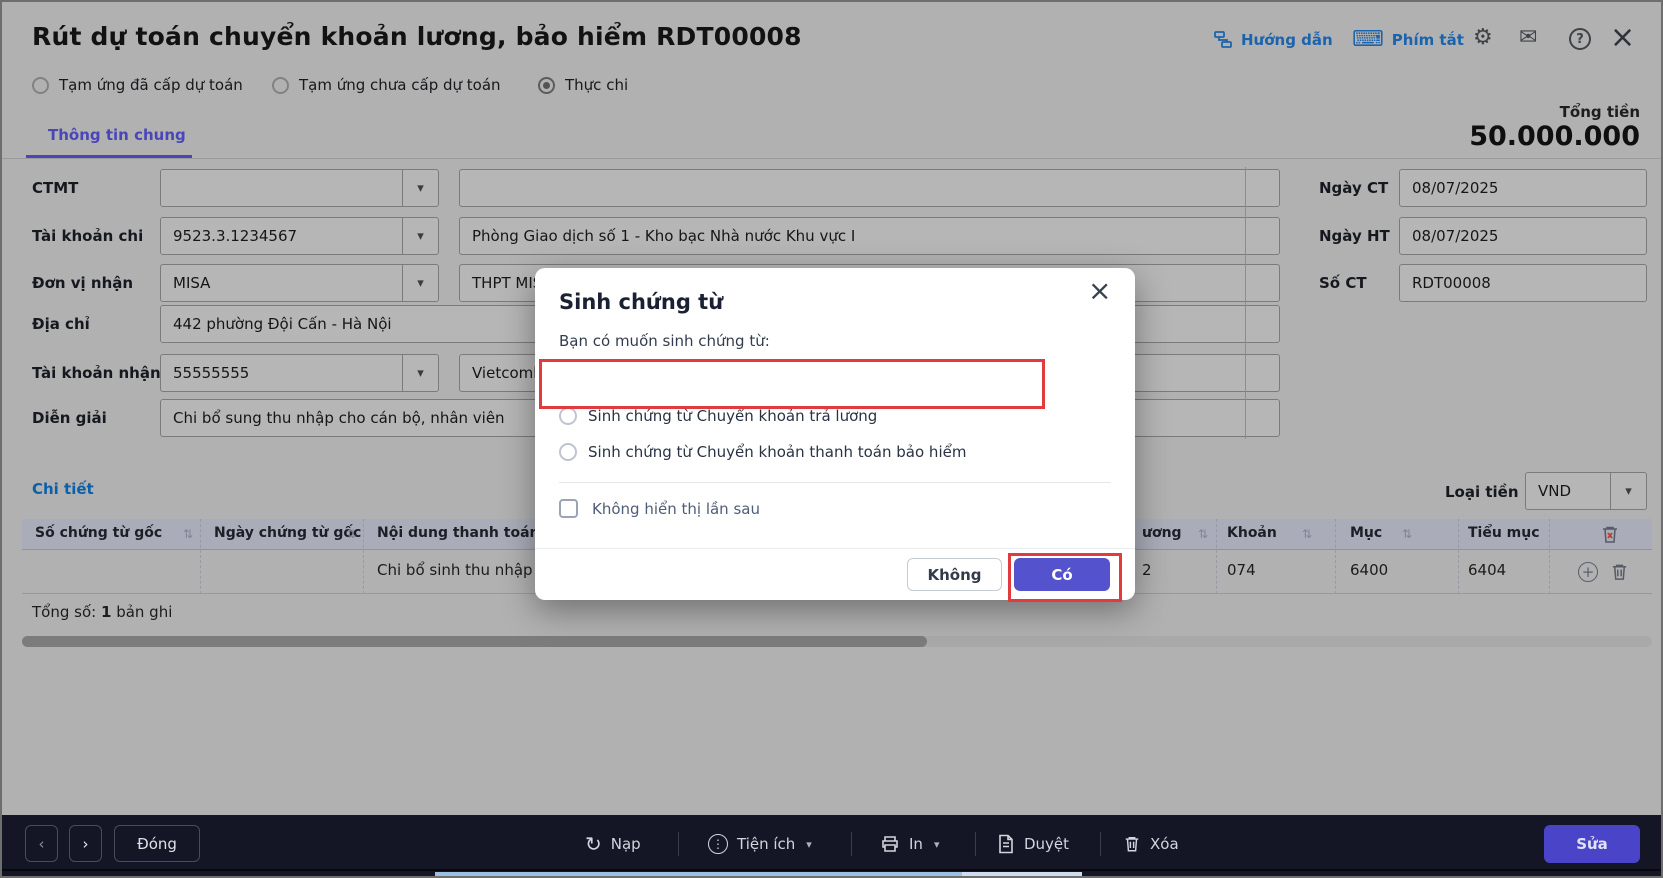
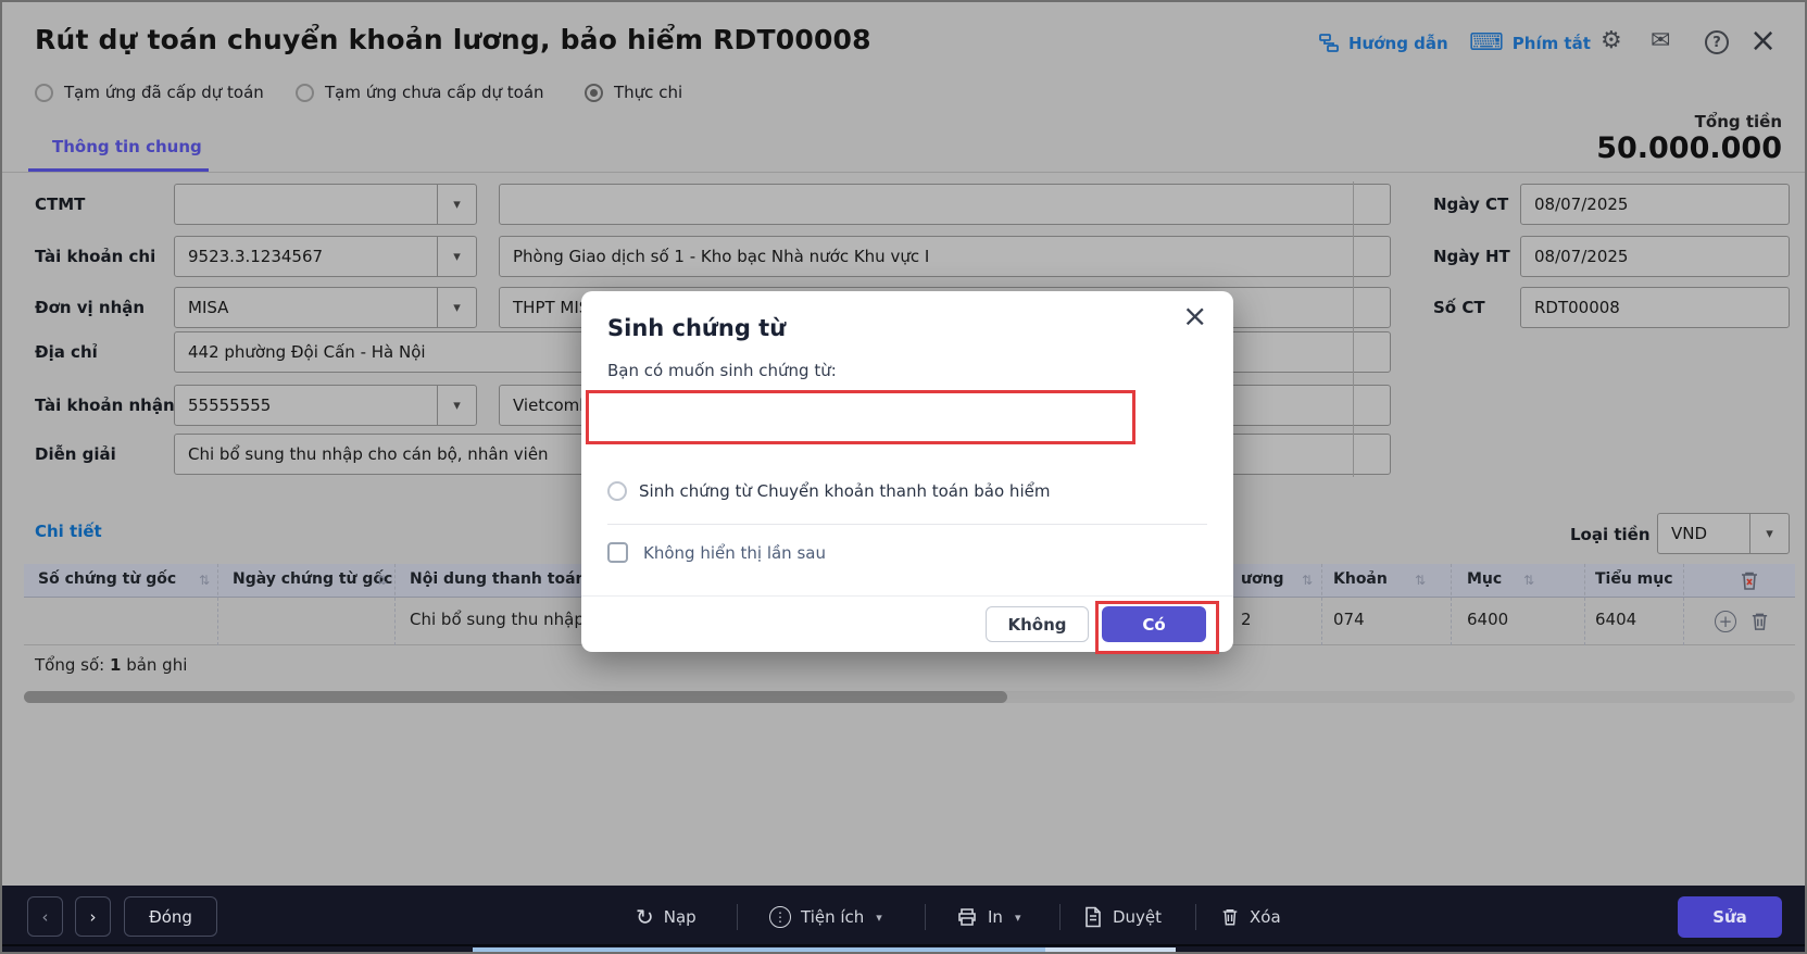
  Rút dự toán chuyển khoản lương, bảo hiểm RDT00008
  Hướng dẫn
  ⌨
  Phím tắt
  ⚙
  ✉
  ?
  ×
  Tạm ứng đã cấp dự toán
  Tạm ứng chưa cấp dự toán
  Thực chi
  Thông tin chung
  Tổng tiền
  50.000.000
  CTMT
  ▾
  Tài khoản chi
  9523.3.1234567
  ▾
  Phòng Giao dịch số 1 - Kho bạc Nhà nước Khu vực I
  Đơn vị nhận
  MISA
  ▾
  THPT MI
  Địa chỉ
  442 phường Đội Cấn - Hà Nội
  Tài khoản nhận
  55555555
  ▾
  Vietcom
  Diễn giải
  Chi bổ sung thu nhập cho cán bộ, nhân viên
  Ngày CT
  08/07/2025
  Ngày HT
  08/07/2025
  Số CT
  RDT00008
  Chi tiết
  Loại tiền
  VND
  ▾
  Số chứng từ gốc
  ⇅
  Ngày chứng từ gốc
  ⇅
  Nội dung thanh toá
  ương
  ⇅
  Khoản
  ⇅
  Mục
  ⇅
  Tiểu mục
- Chi bổ sinh thu nhập
+ Chi bổ sung thu nhập
  2
  074
  6400
  6404
  +
  Tổng số: 1 bản ghi
  ‹
  ›
  Đóng
  ↻
  Nạp
  ⋮
  Tiện ích
  ▾
  In
  ▾
  Duyệt
  Xóa
  Sửa
  Sinh chứng từ
  ×
  Bạn có muốn sinh chứng từ:
- Sinh chứng từ Chuyển khoản trả lương
  Sinh chứng từ Chuyển khoản thanh toán bảo hiểm
  Không hiển thị lần sau
  Không
  Có
